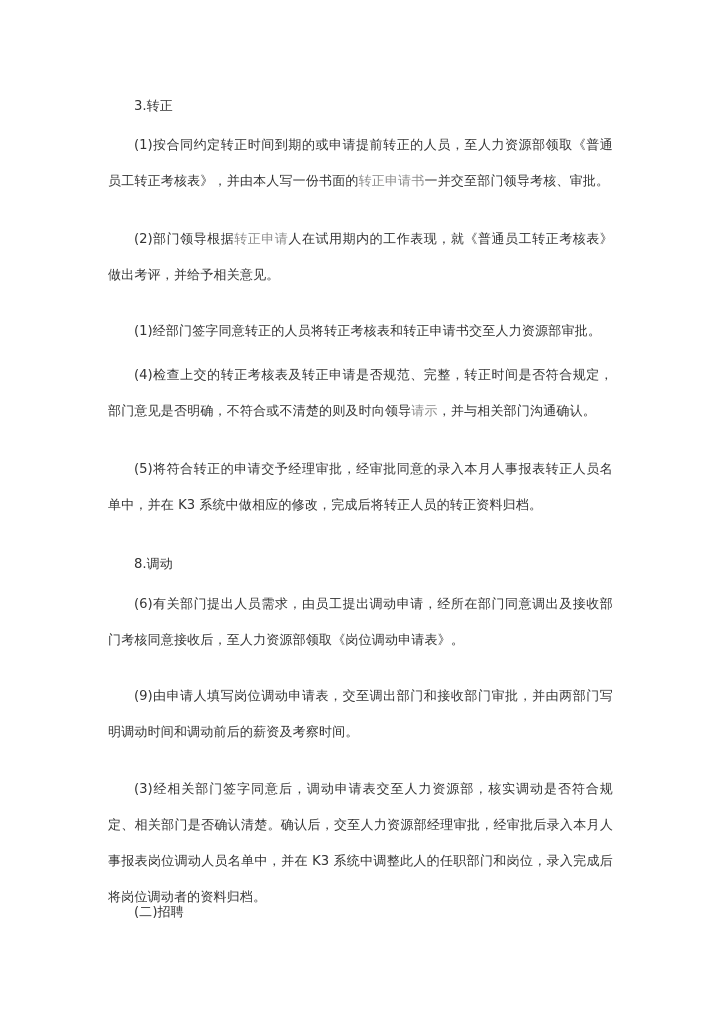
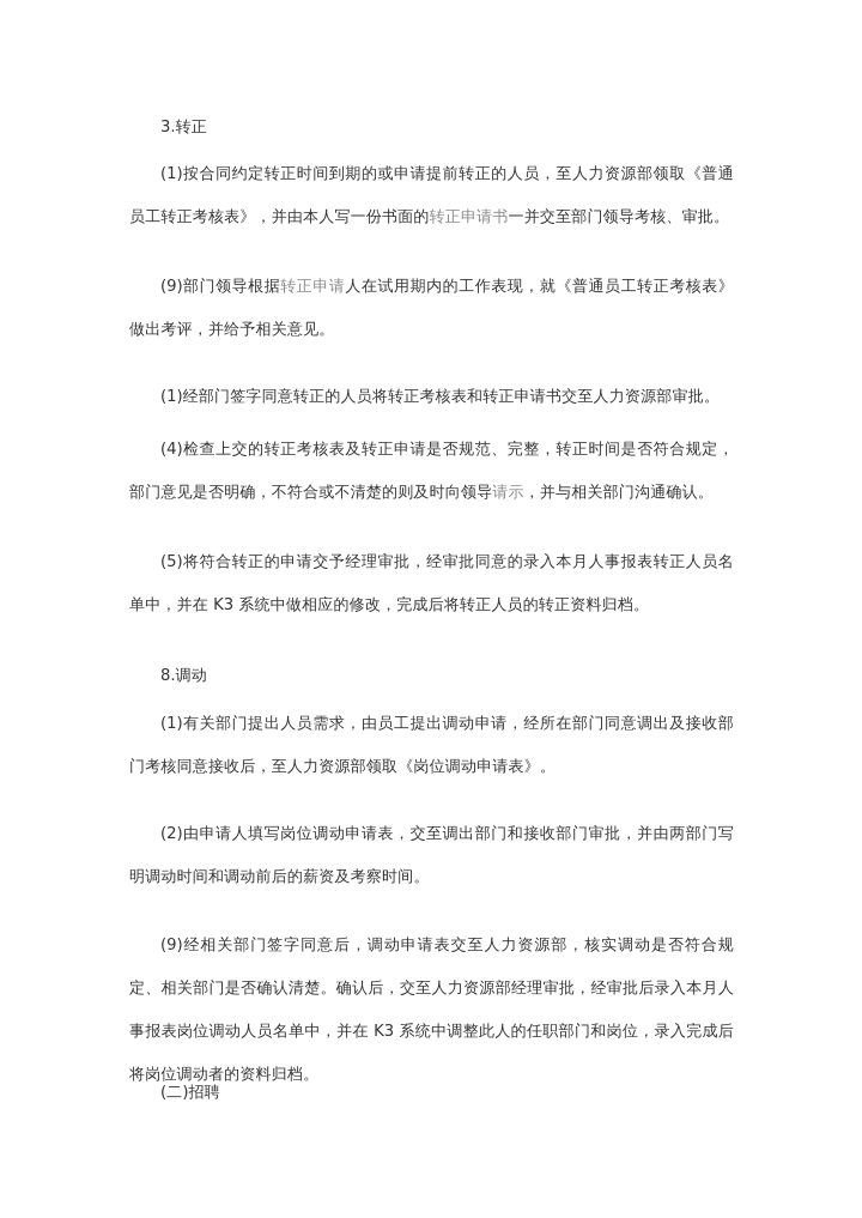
  3.转正
  (1)按合同约定转正时间到期的或申请提前转正的人员，至人力资源部领取《普通员工转正考核表》，并由本人写一份书面的转正申请书一并交至部门领导考核、审批。
- (2)部门领导根据转正申请人在试用期内的工作表现，就《普通员工转正考核表》做出考评，并给予相关意见。
+ (9)部门领导根据转正申请人在试用期内的工作表现，就《普通员工转正考核表》做出考评，并给予相关意见。
  (1)经部门签字同意转正的人员将转正考核表和转正申请书交至人力资源部审批。
  (4)检查上交的转正考核表及转正申请是否规范、完整，转正时间是否符合规定，部门意见是否明确，不符合或不清楚的则及时向领导请示，并与相关部门沟通确认。
  (5)将符合转正的申请交予经理审批，经审批同意的录入本月人事报表转正人员名单中，并在 K3 系统中做相应的修改，完成后将转正人员的转正资料归档。
  8.调动
- (6)有关部门提出人员需求，由员工提出调动申请，经所在部门同意调出及接收部门考核同意接收后，至人力资源部领取《岗位调动申请表》。
+ (1)有关部门提出人员需求，由员工提出调动申请，经所在部门同意调出及接收部门考核同意接收后，至人力资源部领取《岗位调动申请表》。
- (9)由申请人填写岗位调动申请表，交至调出部门和接收部门审批，并由两部门写明调动时间和调动前后的薪资及考察时间。
+ (2)由申请人填写岗位调动申请表，交至调出部门和接收部门审批，并由两部门写明调动时间和调动前后的薪资及考察时间。
- (3)经相关部门签字同意后，调动申请表交至人力资源部，核实调动是否符合规定、相关部门是否确认清楚。确认后，交至人力资源部经理审批，经审批后录入本月人事报表岗位调动人员名单中，并在 K3 系统中调整此人的任职部门和岗位，录入完成后将岗位调动者的资料归档。
+ (9)经相关部门签字同意后，调动申请表交至人力资源部，核实调动是否符合规定、相关部门是否确认清楚。确认后，交至人力资源部经理审批，经审批后录入本月人事报表岗位调动人员名单中，并在 K3 系统中调整此人的任职部门和岗位，录入完成后将岗位调动者的资料归档。
  (二)招聘
